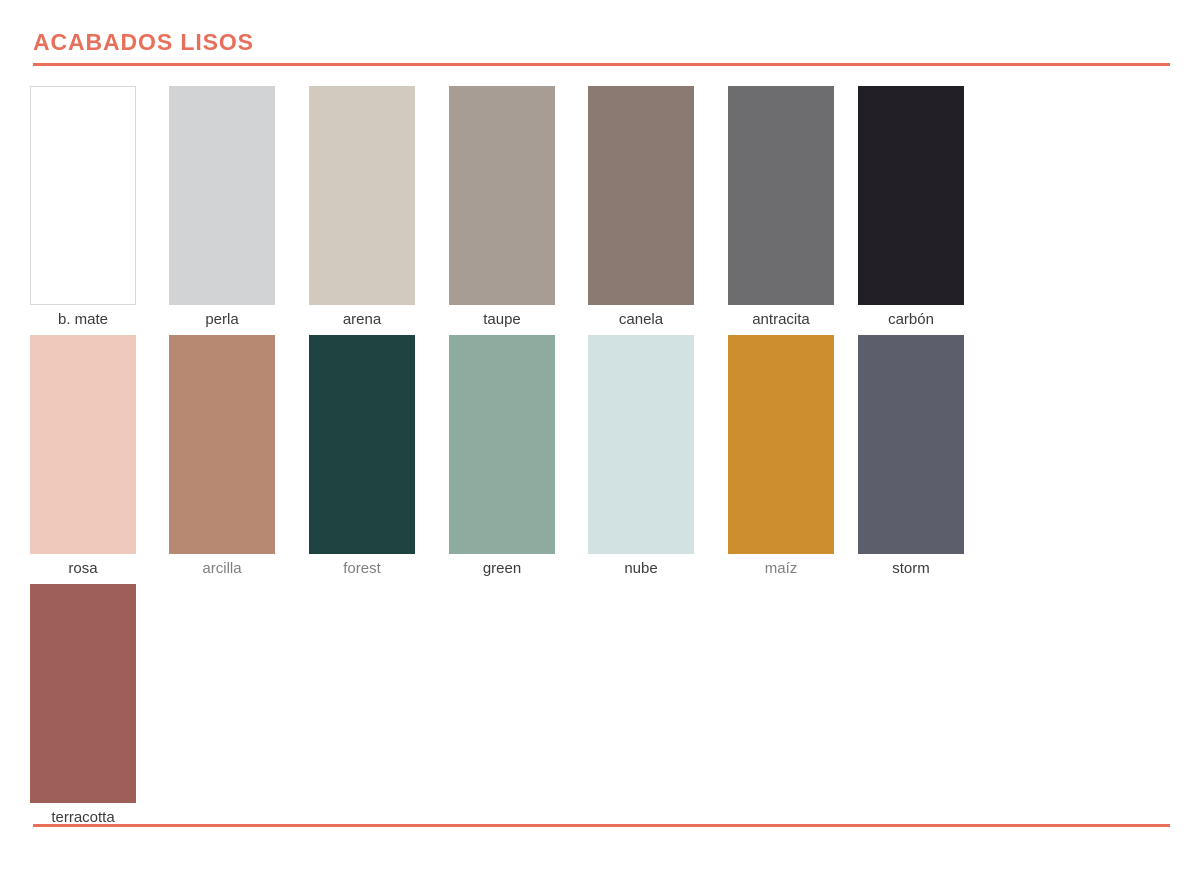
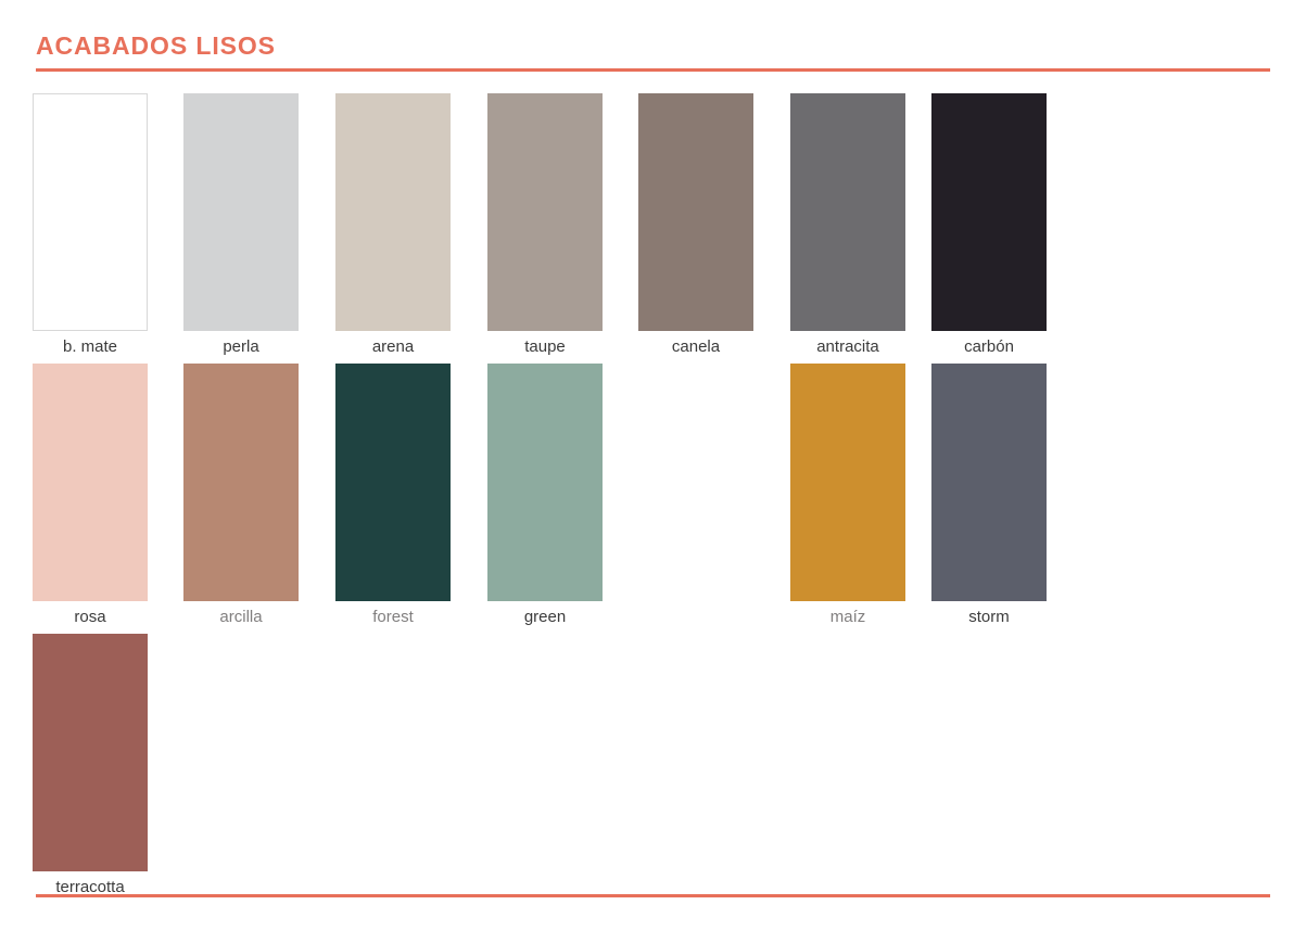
  ACABADOS LISOS
  b. mate
  perla
  arena
  taupe
  canela
  antracita
  carbón
  rosa
  arcilla
  forest
  green
- nube
  maíz
  storm
  terracotta
